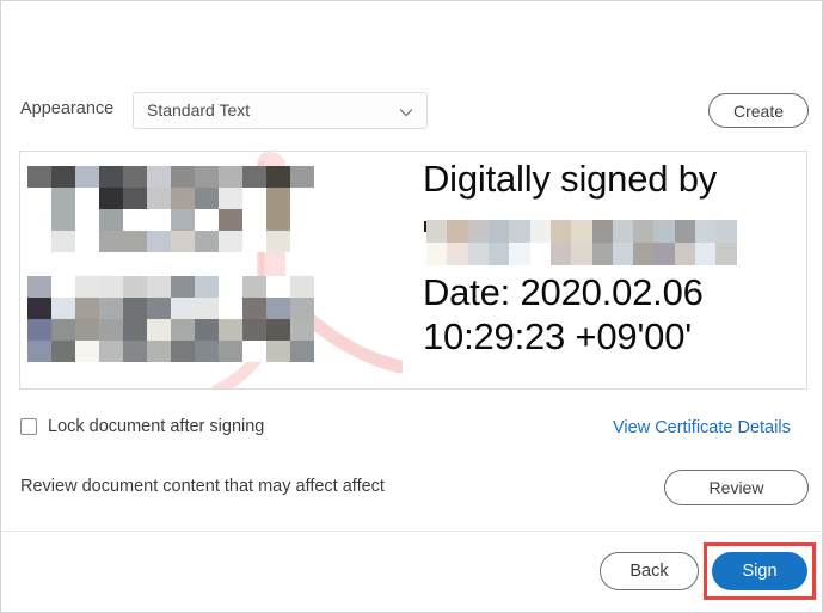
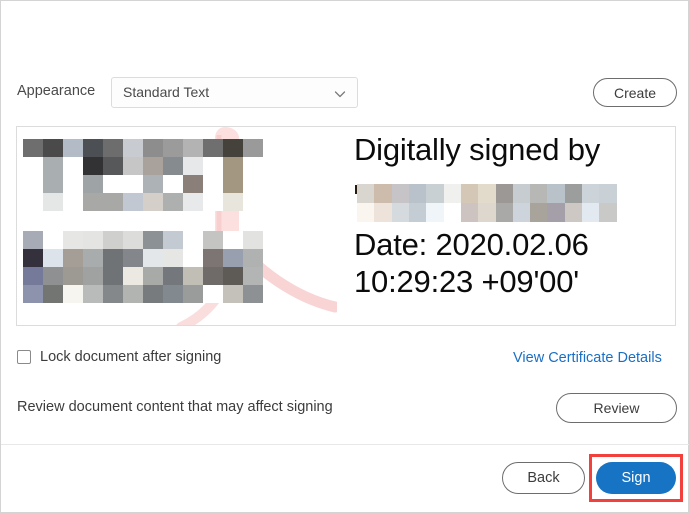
  Appearance
  Standard Text
  Create
  Digitally signed by
  Date: 2020.02.06
  10:29:23 +09'00'
  Lock document after signing
  View Certificate Details
- Review document content that may affect affect
+ Review document content that may affect signing
  Review
  Back
  Sign
